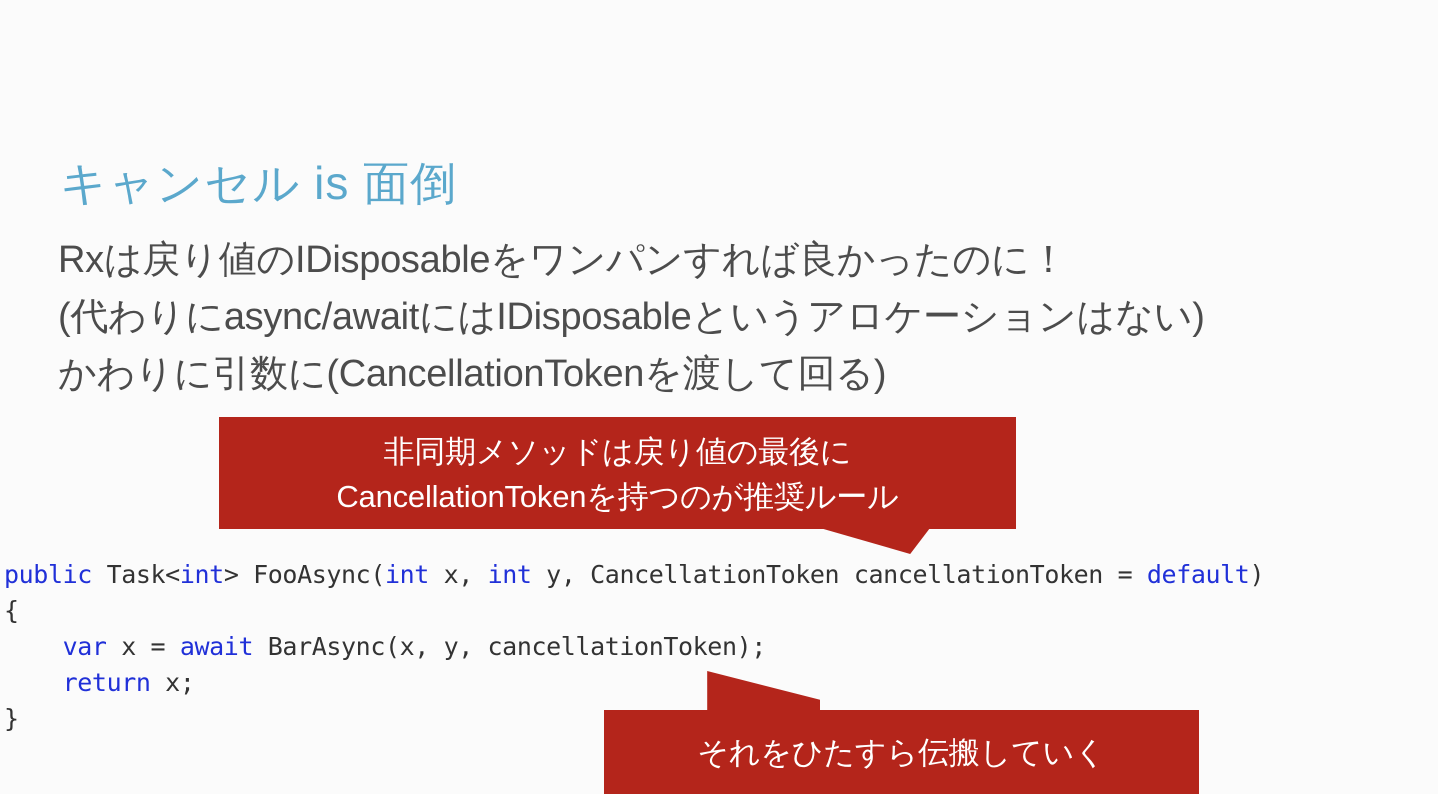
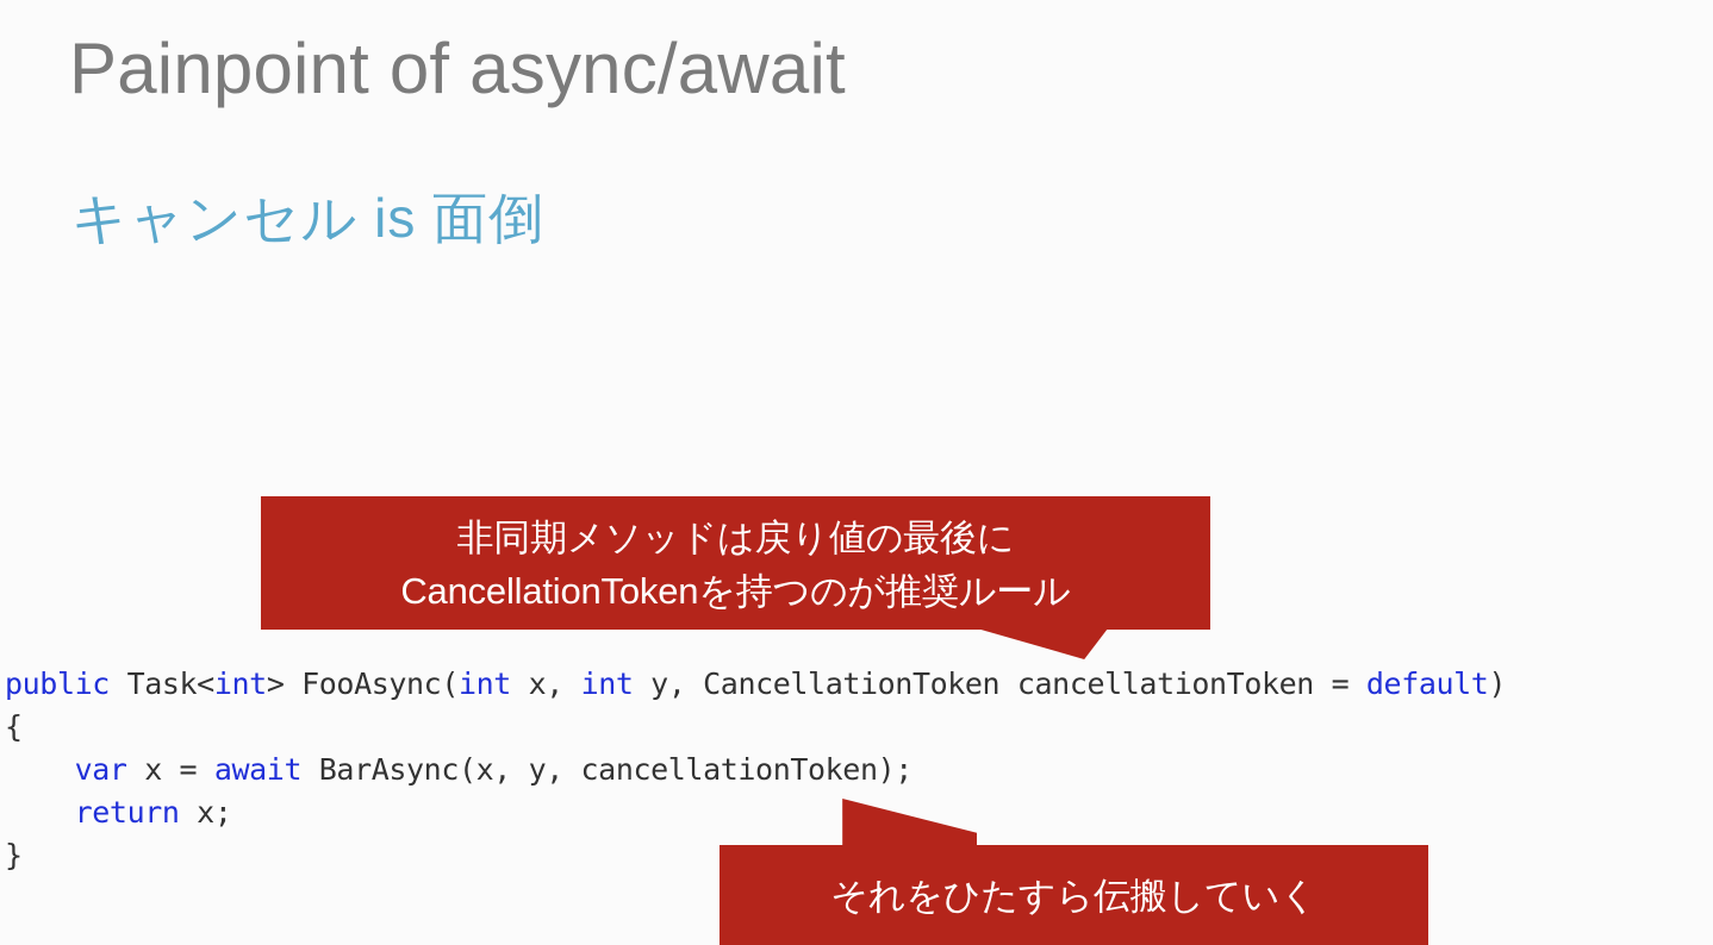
+ Painpoint of async/await
  キャンセル is 面倒
- Rxは戻り値のIDisposableをワンパンすれば良かったのに！
- (代わりにasync/awaitにはIDisposableというアロケーションはない)
- かわりに引数に(CancellationTokenを渡して回る)
  public Task<int> FooAsync(int x, int y, CancellationToken cancellationToken = default)
  {
  var x = await BarAsync(x, y, cancellationToken);
  return x;
  }
  非同期メソッドは戻り値の最後に
  CancellationTokenを持つのが推奨ルール
  それをひたすら伝搬していく
